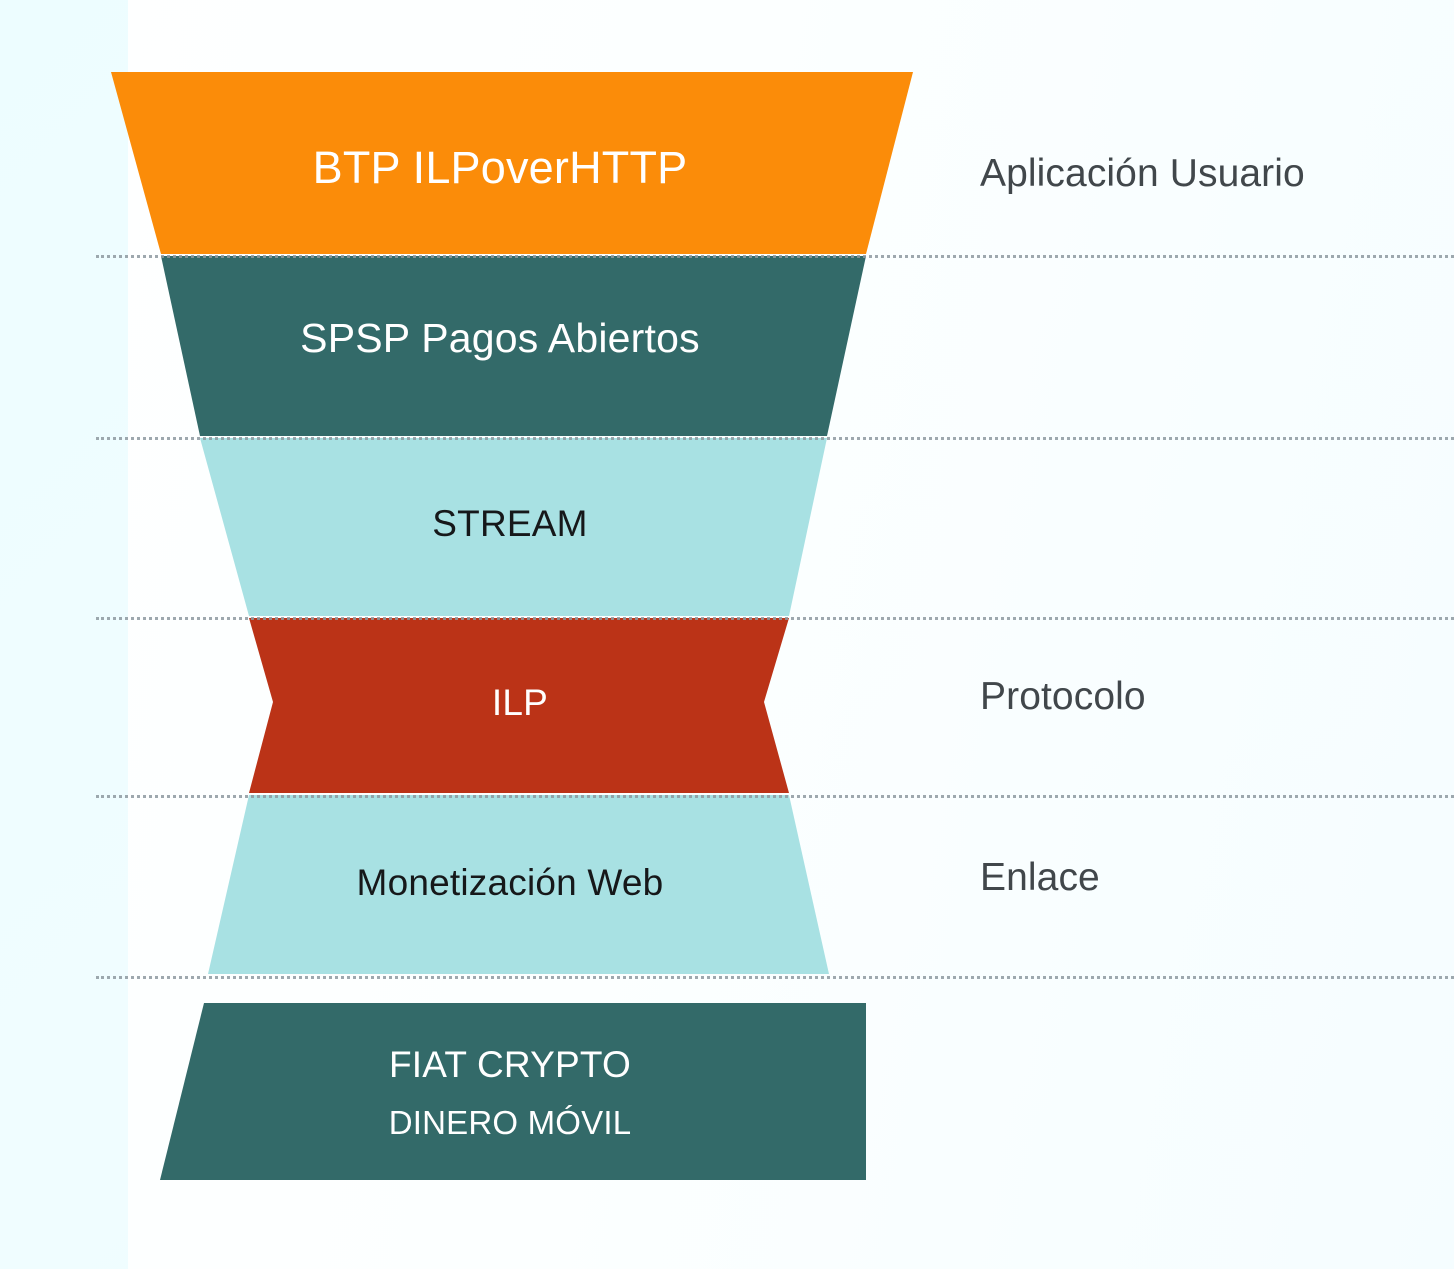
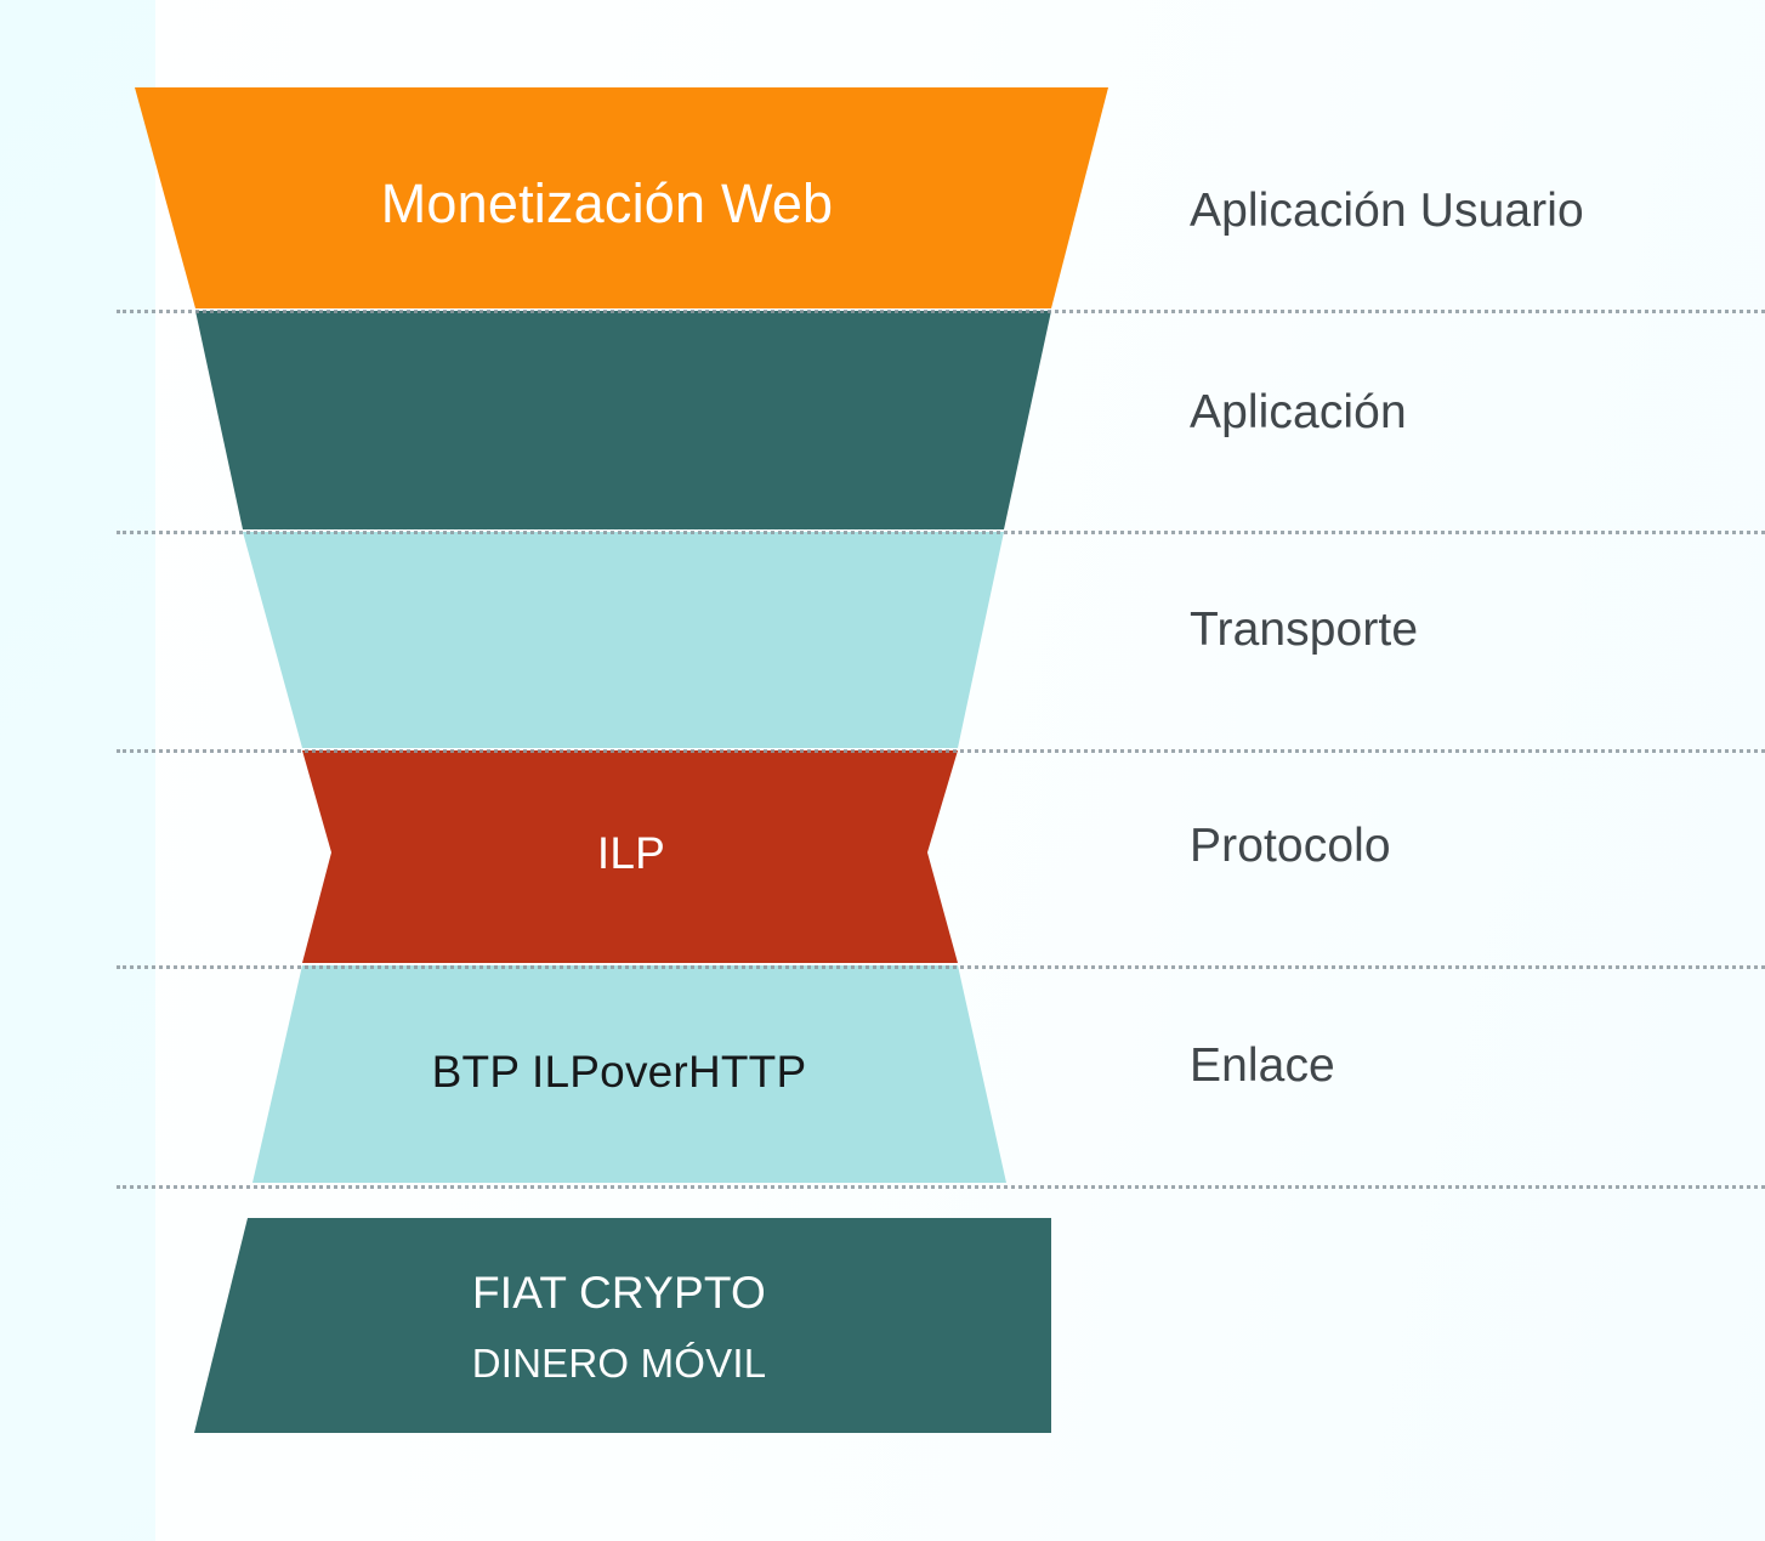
- BTP ILPoverHTTP
+ Monetización Web
- SPSP Pagos Abiertos
- STREAM
  ILP
- Monetización Web
+ BTP ILPoverHTTP
  FIAT CRYPTO
  DINERO MÓVIL
  Aplicación Usuario
+ Aplicación
+ Transporte
  Protocolo
  Enlace
